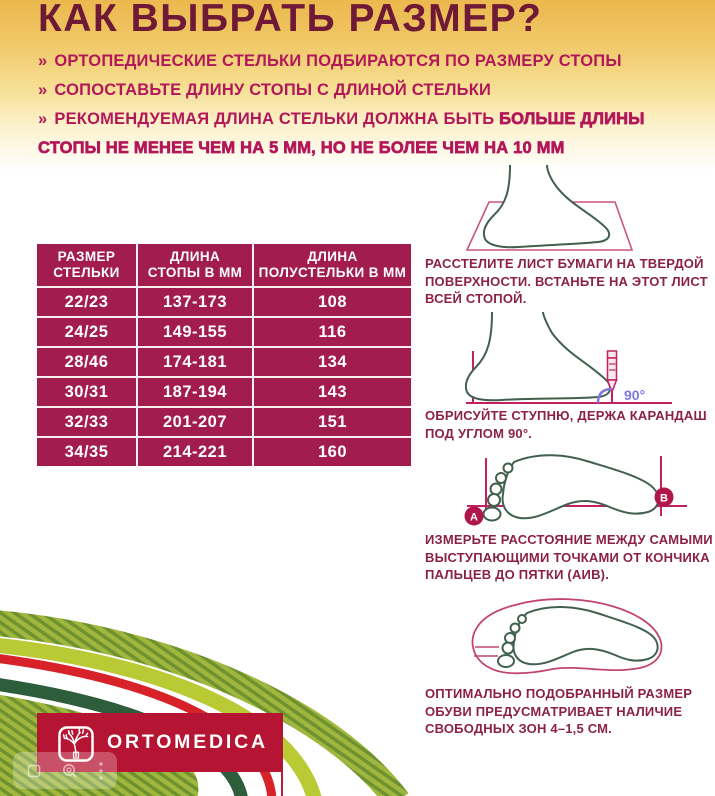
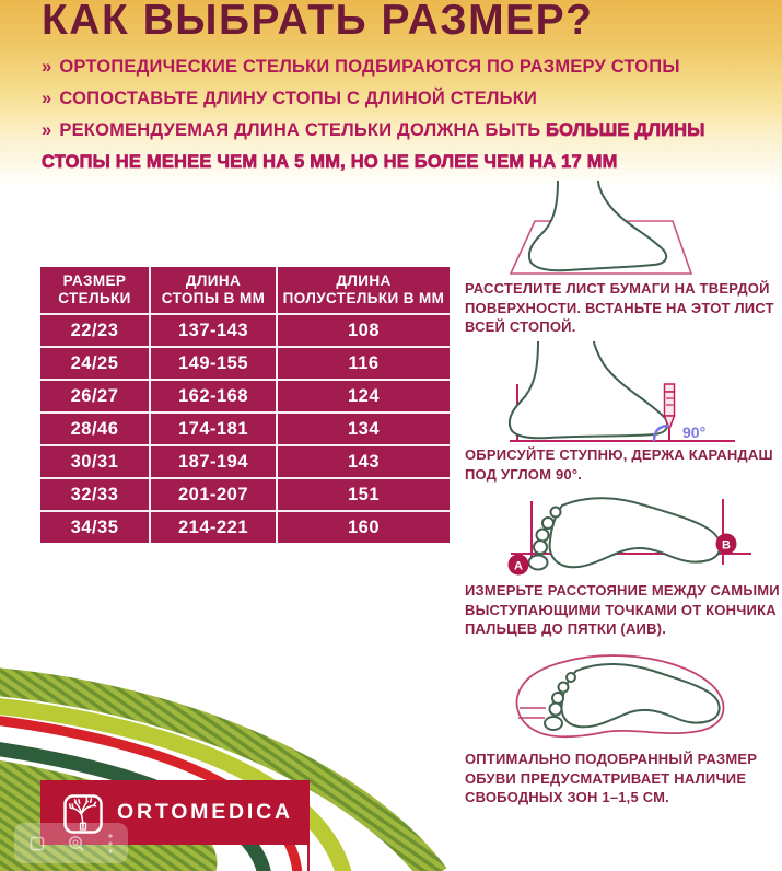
  КАК ВЫБРАТЬ РАЗМЕР?
  » ОРТОПЕДИЧЕСКИЕ СТЕЛЬКИ ПОДБИРАЮТСЯ ПО РАЗМЕРУ СТОПЫ
  » СОПОСТАВЬТЕ ДЛИНУ СТОПЫ С ДЛИНОЙ СТЕЛЬКИ
- » РЕКОМЕНДУЕМАЯ ДЛИНА СТЕЛЬКИ ДОЛЖНА БЫТЬ БОЛЬШЕ ДЛИНЫ СТОПЫ НЕ МЕНЕЕ ЧЕМ НА 5 ММ, НО НЕ БОЛЕЕ ЧЕМ НА 10 ММ
+ » РЕКОМЕНДУЕМАЯ ДЛИНА СТЕЛЬКИ ДОЛЖНА БЫТЬ БОЛЬШЕ ДЛИНЫ СТОПЫ НЕ МЕНЕЕ ЧЕМ НА 5 ММ, НО НЕ БОЛЕЕ ЧЕМ НА 17 ММ
  РАЗМЕР СТЕЛЬКИ	ДЛИНА СТОПЫ В ММ	ДЛИНА ПОЛУСТЕЛЬКИ В ММ
- 22/23	137-173	108
+ 22/23	137-143	108
  24/25	149-155	116
+ 26/27	162-168	124
  28/46	174-181	134
  30/31	187-194	143
  32/33	201-207	151
  34/35	214-221	160
  РАССТЕЛИТЕ ЛИСТ БУМАГИ НА ТВЕРДОЙ ПОВЕРХНОСТИ. ВСТАНЬТЕ НА ЭТОТ ЛИСТ ВСЕЙ СТОПОЙ.
  90°
  ОБРИСУЙТЕ СТУПНЮ, ДЕРЖА КАРАНДАШ ПОД УГЛОМ 90°.
  А
  В
  ИЗМЕРЬТЕ РАССТОЯНИЕ МЕЖДУ САМЫМИ ВЫСТУПАЮЩИМИ ТОЧКАМИ ОТ КОНЧИКА ПАЛЬЦЕВ ДО ПЯТКИ (АИВ).
- ОПТИМАЛЬНО ПОДОБРАННЫЙ РАЗМЕР ОБУВИ ПРЕДУСМАТРИВАЕТ НАЛИЧИЕ СВОБОДНЫХ ЗОН 4–1,5 СМ.
+ ОПТИМАЛЬНО ПОДОБРАННЫЙ РАЗМЕР ОБУВИ ПРЕДУСМАТРИВАЕТ НАЛИЧИЕ СВОБОДНЫХ ЗОН 1–1,5 СМ.
  ORTOMEDICA
